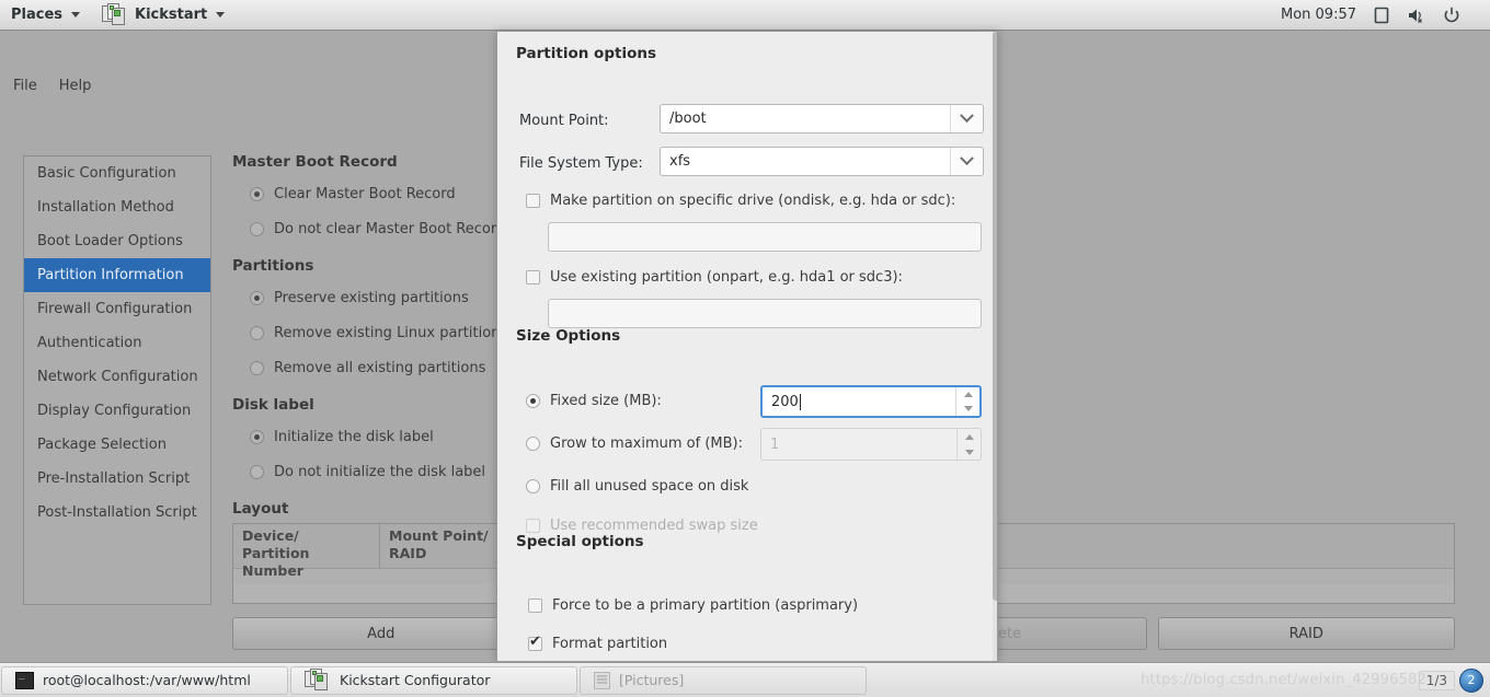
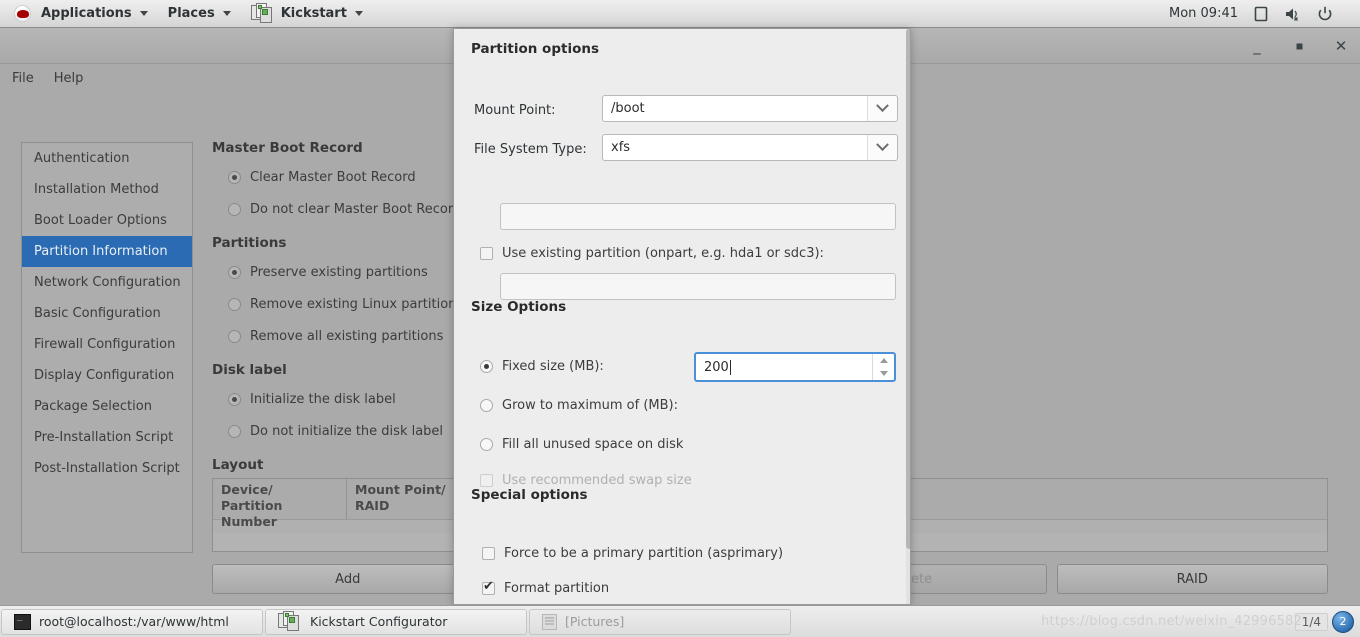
+ Applications
  Places
  Kickstart
- Mon 09:57
+ Mon 09:41
+ _
+ ✕
  File
  Help
- Basic Configuration
+ Authentication
  Installation Method
  Boot Loader Options
  Partition Information
- Firewall Configuration
+ Network Configuration
- Authentication
+ Basic Configuration
- Network Configuration
+ Firewall Configuration
  Display Configuration
  Package Selection
  Pre-Installation Script
  Post-Installation Script
  Master Boot Record
  Clear Master Boot Record
  Do not clear Master Boot Recor
  Partitions
  Preserve existing partitions
  Remove existing Linux partitio
  Remove all existing partitions
  Disk label
  Initialize the disk label
  Do not initialize the disk label
  Layout
  Device/
  Partition Number
  Mount Point/
  RAID
  Add
  RAID
  Partition options
  Mount Point:
  /boot
  File System Type:
  xfs
- Make partition on specific drive (ondisk, e.g. hda or sdc):
  Use existing partition (onpart, e.g. hda1 or sdc3):
  Size Options
  Fixed size (MB):
  200
  Grow to maximum of (MB):
- 1
  Fill all unused space on disk
  Use recommended swap size
  Special options
  Force to be a primary partition (asprimary)
  Format partition
  root@localhost:/var/www/html
  Kickstart Configurator
  [Pictures]
- 1/3
+ 1/4
  2
  https://blog.csdn.net/weixin_42996582
